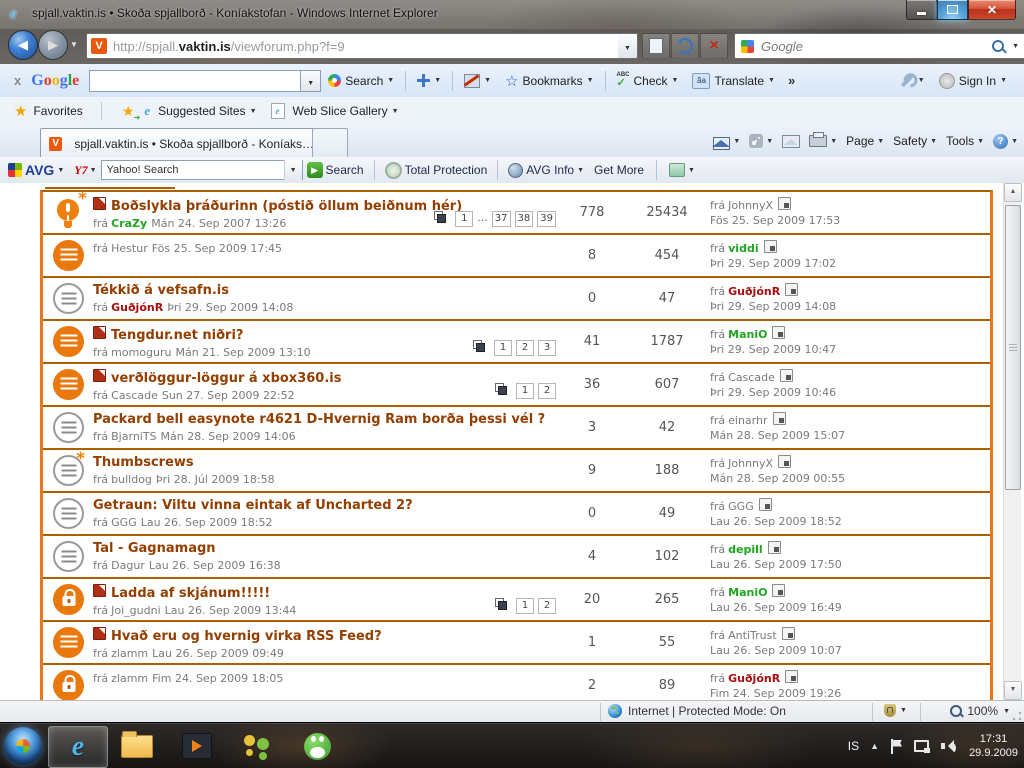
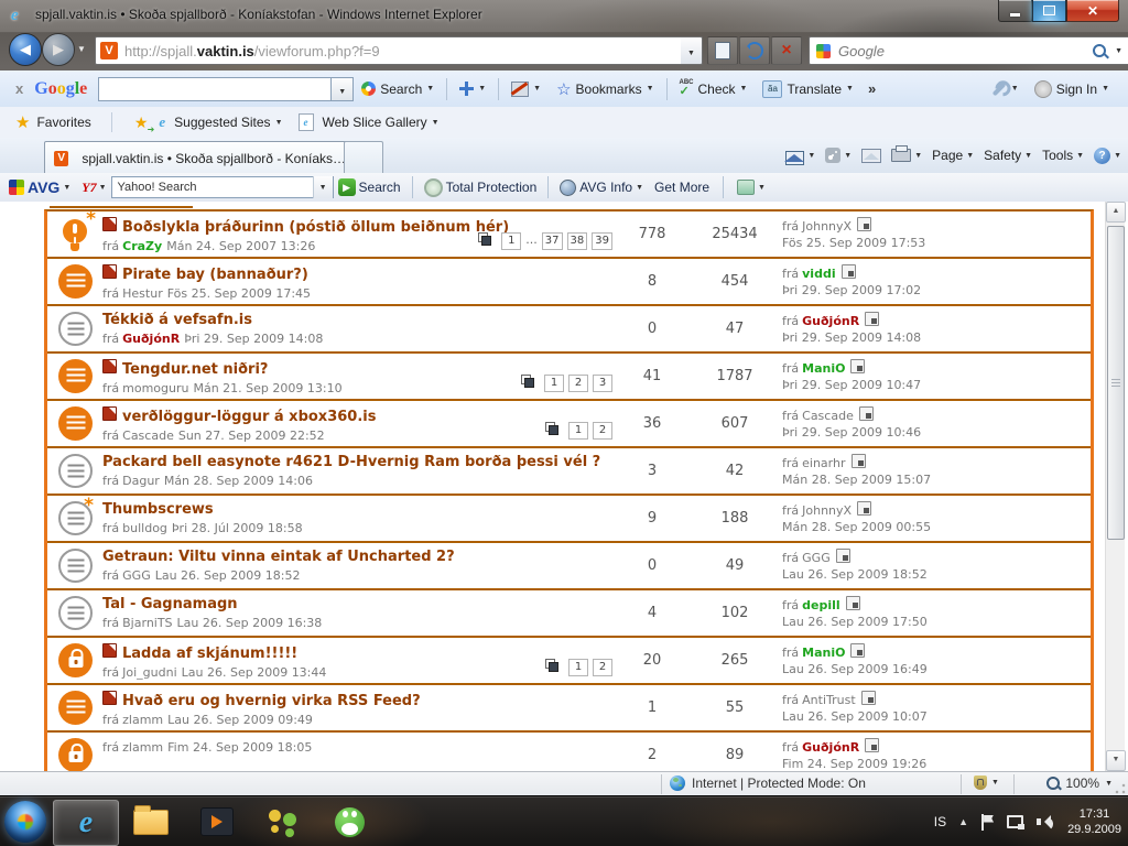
  e
  spjall.vaktin.is • Skoða spjallborð - Koníakstofan - Windows Internet Explorer
  ✕
  ◀
  ▶
  ▼
  V
  http://spjall.vaktin.is/viewforum.php?f=9
  ×
  Google
  x
  Google
  Search
  ☆
  Bookmarks
  Check
  ãa
  Translate
  »
  Sign In
  ★
  Favorites
  ★
  e
  Suggested Sites
  e
  Web Slice Gallery
  V
  spjall.vaktin.is • Skoða spjallborð - Koníaksto
  Page
  Safety
  Tools
  ?
  AVG
  Y7
  Yahoo! Search
  ▶
  Search
  Total Protection
  AVG Info
  Get More
  *
  Boðslykla þráðurinn (póstið öllum beiðnum hér)
  frá CraZy Mán 24. Sep 2007 13:26
  1 ... 37 38 39
  778
  25434
  frá JohnnyX
  Fös 25. Sep 2009 17:53
+ Pirate bay (bannaður?)
  frá Hestur Fös 25. Sep 2009 17:45
  8
  454
  frá viddi
  Þri 29. Sep 2009 17:02
  Tékkið á vefsafn.is
  frá GuðjónR Þri 29. Sep 2009 14:08
  0
  47
  frá GuðjónR
  Þri 29. Sep 2009 14:08
  Tengdur.net niðri?
  frá momoguru Mán 21. Sep 2009 13:10
  1 2 3
  41
  1787
  frá ManiO
  Þri 29. Sep 2009 10:47
  verðlöggur-löggur á xbox360.is
  frá Cascade Sun 27. Sep 2009 22:52
  1 2
  36
  607
  frá Cascade
  Þri 29. Sep 2009 10:46
  Packard bell easynote r4621 D-Hvernig Ram borða þessi vél ?
- frá BjarniTS Mán 28. Sep 2009 14:06
+ frá Dagur Mán 28. Sep 2009 14:06
  3
  42
  frá einarhr
  Mán 28. Sep 2009 15:07
  *
  Thumbscrews
  frá bulldog Þri 28. Júl 2009 18:58
  9
  188
  frá JohnnyX
  Mán 28. Sep 2009 00:55
  Getraun: Viltu vinna eintak af Uncharted 2?
  frá GGG Lau 26. Sep 2009 18:52
  0
  49
  frá GGG
  Lau 26. Sep 2009 18:52
  Tal - Gagnamagn
- frá Dagur Lau 26. Sep 2009 16:38
+ frá BjarniTS Lau 26. Sep 2009 16:38
  4
  102
  frá depill
  Lau 26. Sep 2009 17:50
  Ladda af skjánum!!!!!
  frá Joi_gudni Lau 26. Sep 2009 13:44
  1 2
  20
  265
  frá ManiO
  Lau 26. Sep 2009 16:49
  Hvað eru og hvernig virka RSS Feed?
  frá zlamm Lau 26. Sep 2009 09:49
  1
  55
  frá AntiTrust
  Lau 26. Sep 2009 10:07
  frá zlamm Fim 24. Sep 2009 18:05
  2
  89
  frá GuðjónR
  Fim 24. Sep 2009 19:26
  Internet | Protected Mode: On
  100%
  e
  IS
  ▲
  17:31
  29.9.2009
